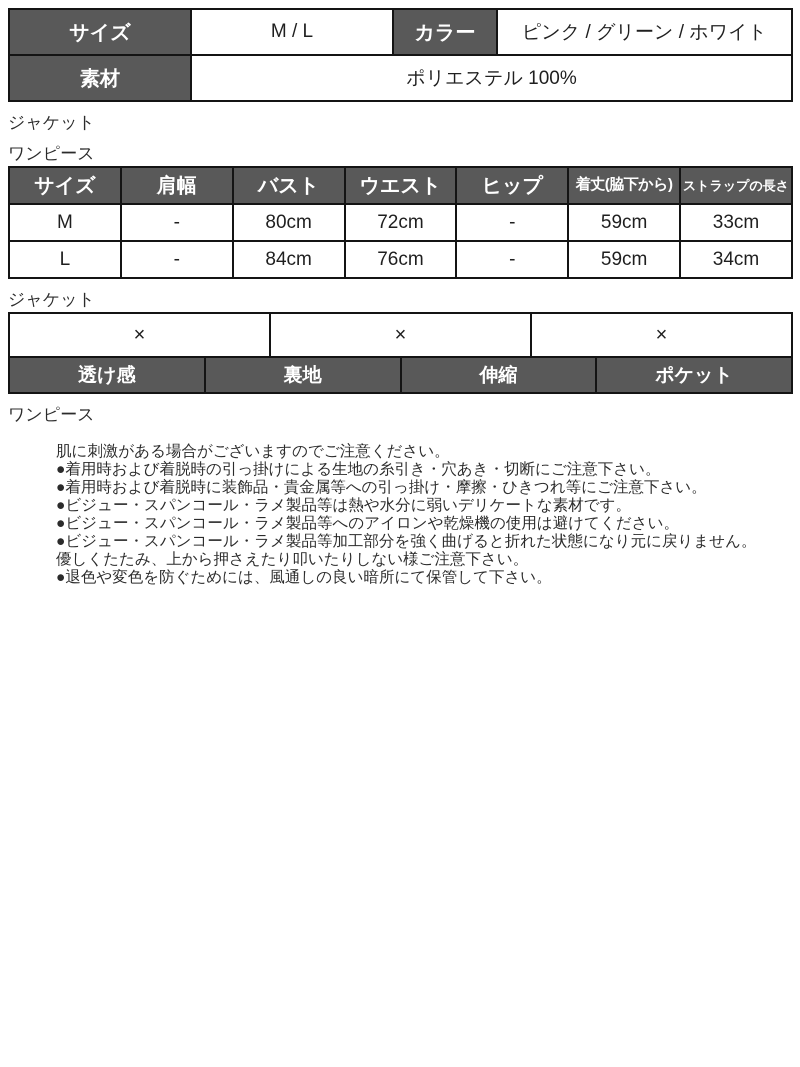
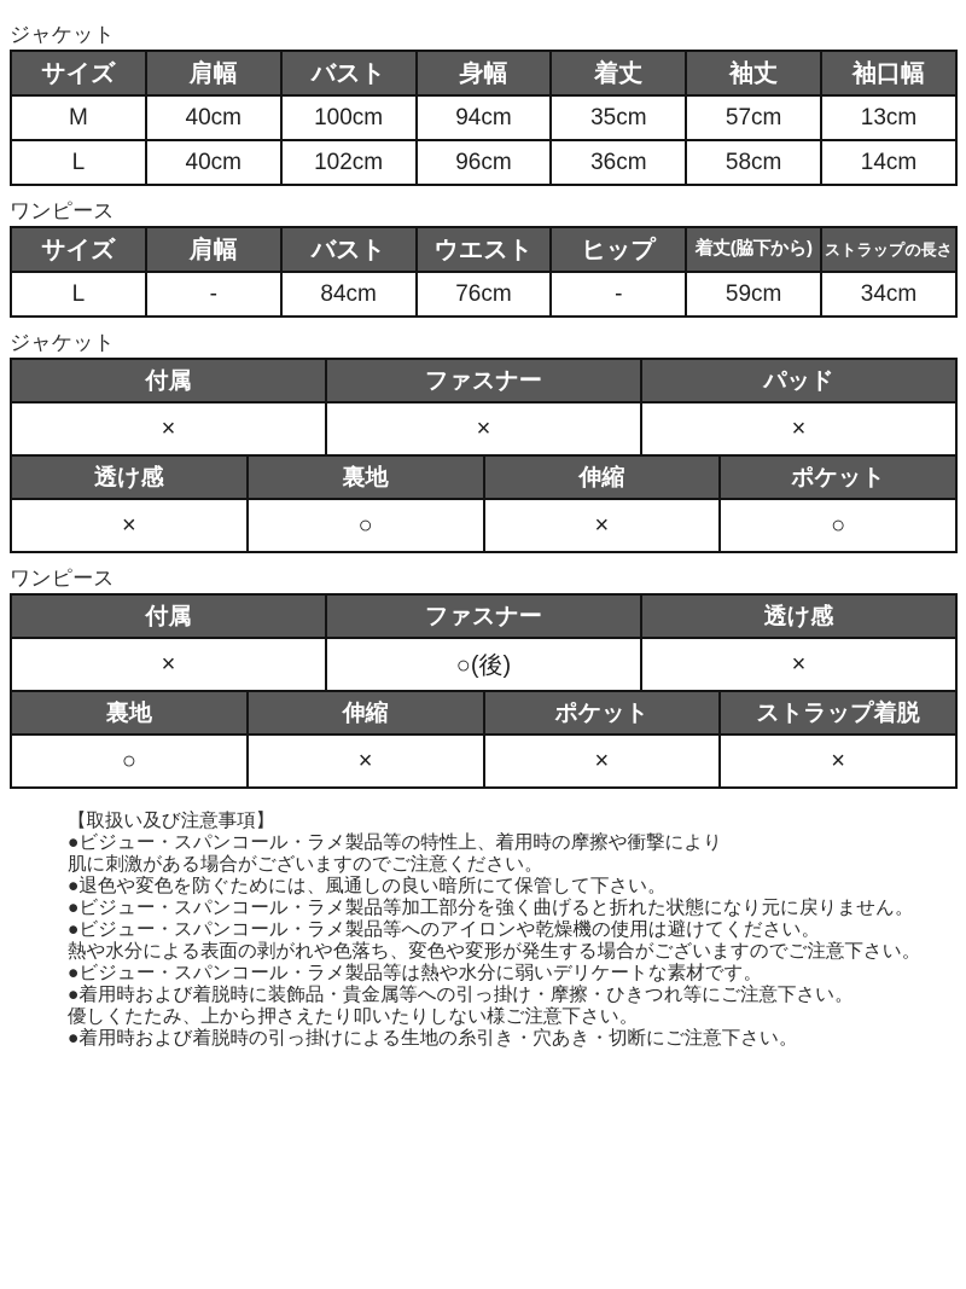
- サイズ	M / L	カラー	ピンク / グリーン / ホワイト
- 素材	ポリエステル 100%
  ジャケット
+ サイズ	肩幅	バスト	身幅	着丈	袖丈	袖口幅
+ M	40cm	100cm	94cm	35cm	57cm	13cm
+ L	40cm	102cm	96cm	36cm	58cm	14cm
  ワンピース
  サイズ	肩幅	バスト	ウエスト	ヒップ	着丈(脇下から)	ストラップの長さ
- M	-	80cm	72cm	-	59cm	33cm
  L	-	84cm	76cm	-	59cm	34cm
  ジャケット
+ 付属	ファスナー	パッド
  ×	×	×
  透け感	裏地	伸縮	ポケット
+ ×	○	×	○
  ワンピース
+ 付属	ファスナー	透け感
+ ×	○(後)	×
+ 裏地	伸縮	ポケット	ストラップ着脱
+ ○	×	×	×
+ 【取扱い及び注意事項】
+ ●ビジュー・スパンコール・ラメ製品等の特性上、着用時の摩擦や衝撃により
  肌に刺激がある場合がございますのでご注意ください。
- ●着用時および着脱時の引っ掛けによる生地の糸引き・穴あき・切断にご注意下さい。
+ ●退色や変色を防ぐためには、風通しの良い暗所にて保管して下さい。
- ●着用時および着脱時に装飾品・貴金属等への引っ掛け・摩擦・ひきつれ等にご注意下さい。
+ ●ビジュー・スパンコール・ラメ製品等加工部分を強く曲げると折れた状態になり元に戻りません。
- ●ビジュー・スパンコール・ラメ製品等は熱や水分に弱いデリケートな素材です。
+ ●ビジュー・スパンコール・ラメ製品等へのアイロンや乾燥機の使用は避けてください。
+ 熱や水分による表面の剥がれや色落ち、変色や変形が発生する場合がございますのでご注意下さい。
- ●ビジュー・スパンコール・ラメ製品等へのアイロンや乾燥機の使用は避けてください。
+ ●ビジュー・スパンコール・ラメ製品等は熱や水分に弱いデリケートな素材です。
- ●ビジュー・スパンコール・ラメ製品等加工部分を強く曲げると折れた状態になり元に戻りません。
+ ●着用時および着脱時に装飾品・貴金属等への引っ掛け・摩擦・ひきつれ等にご注意下さい。
  優しくたたみ、上から押さえたり叩いたりしない様ご注意下さい。
- ●退色や変色を防ぐためには、風通しの良い暗所にて保管して下さい。
+ ●着用時および着脱時の引っ掛けによる生地の糸引き・穴あき・切断にご注意下さい。
